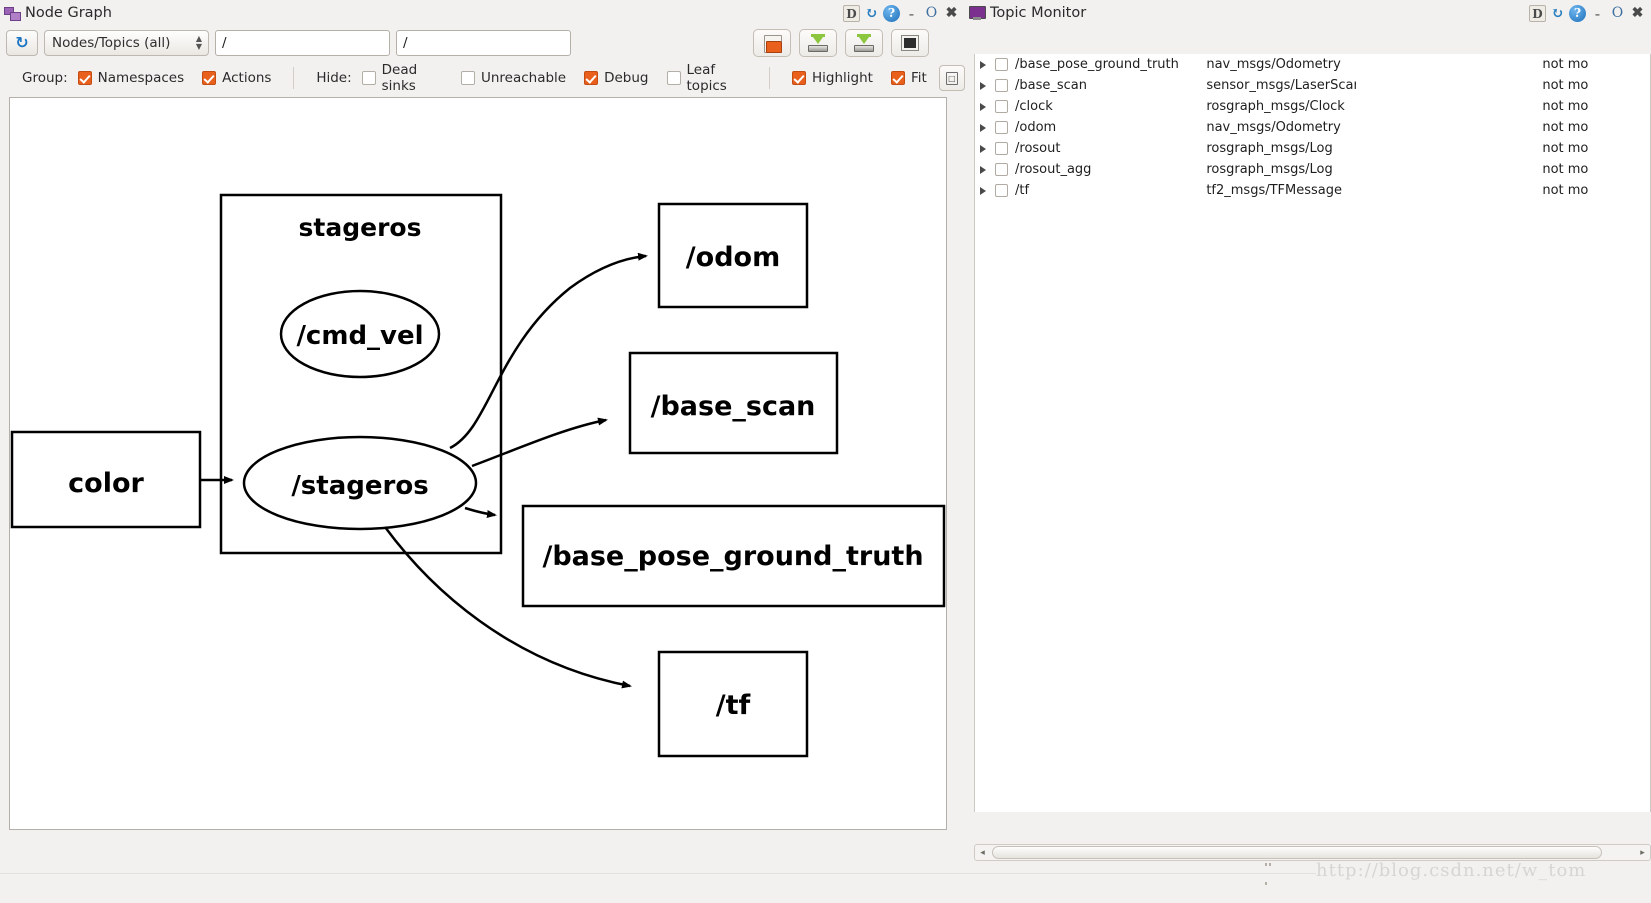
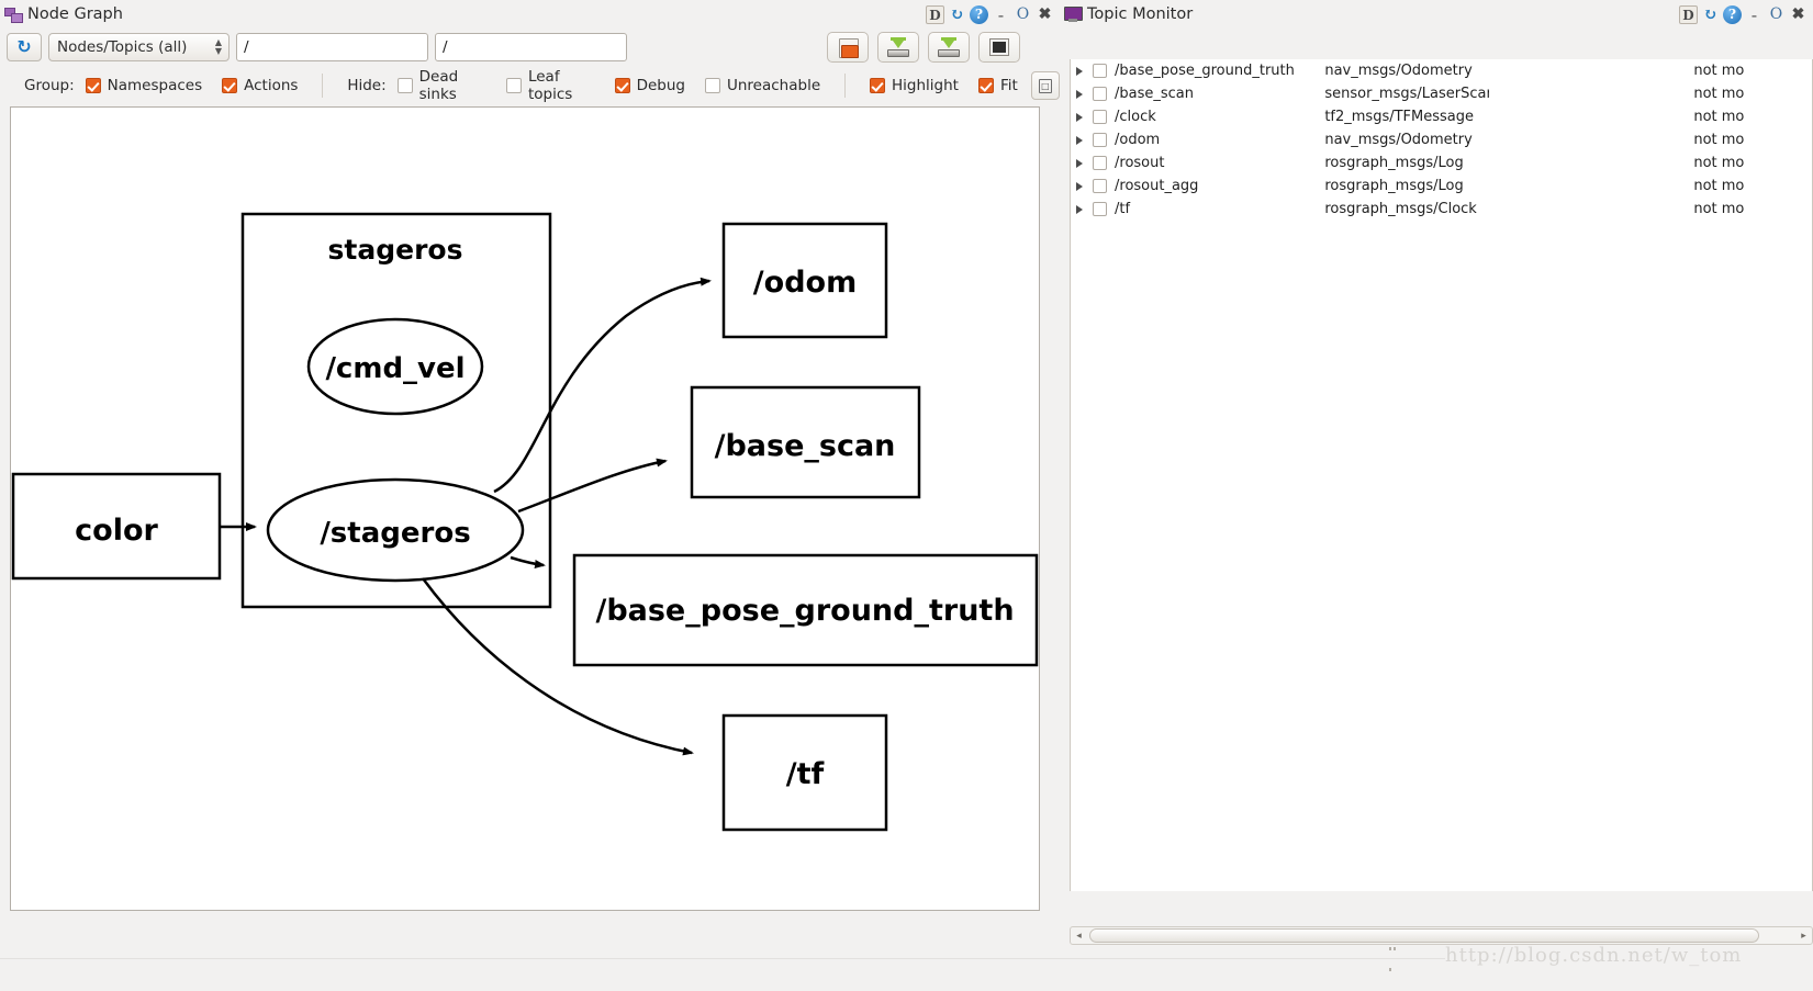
  Node Graph
  D
  ↻
  ?
  -
  O
  ✖
  ↻
  Nodes/Topics (all)
  ▲
  ▼
  /
  /
  Group:
  Namespaces
  Actions
  Hide:
  Dead sinks
- Unreachable
+ Leaf topics
  Debug
- Leaf topics
+ Unreachable
  Highlight
  Fit
  □
  stageros
  /cmd_vel
  /stageros
  color
  /odom
  /base_scan
  /base_pose_ground_truth
  /tf
  Topic Monitor
  D
  ↻
  ?
  -
  O
  ✖
  /base_pose_ground_truth
  nav_msgs/Odometry
  not mo
  /base_scan
  sensor_msgs/LaserSca
  not mo
  /clock
- rosgraph_msgs/Clock
+ tf2_msgs/TFMessage
  not mo
  /odom
  nav_msgs/Odometry
  not mo
  /rosout
  rosgraph_msgs/Log
  not mo
  /rosout_agg
  rosgraph_msgs/Log
  not mo
  /tf
- tf2_msgs/TFMessage
+ rosgraph_msgs/Clock
  not mo
  ◂
  ▸
  http://blog.csdn.net/w_tom
